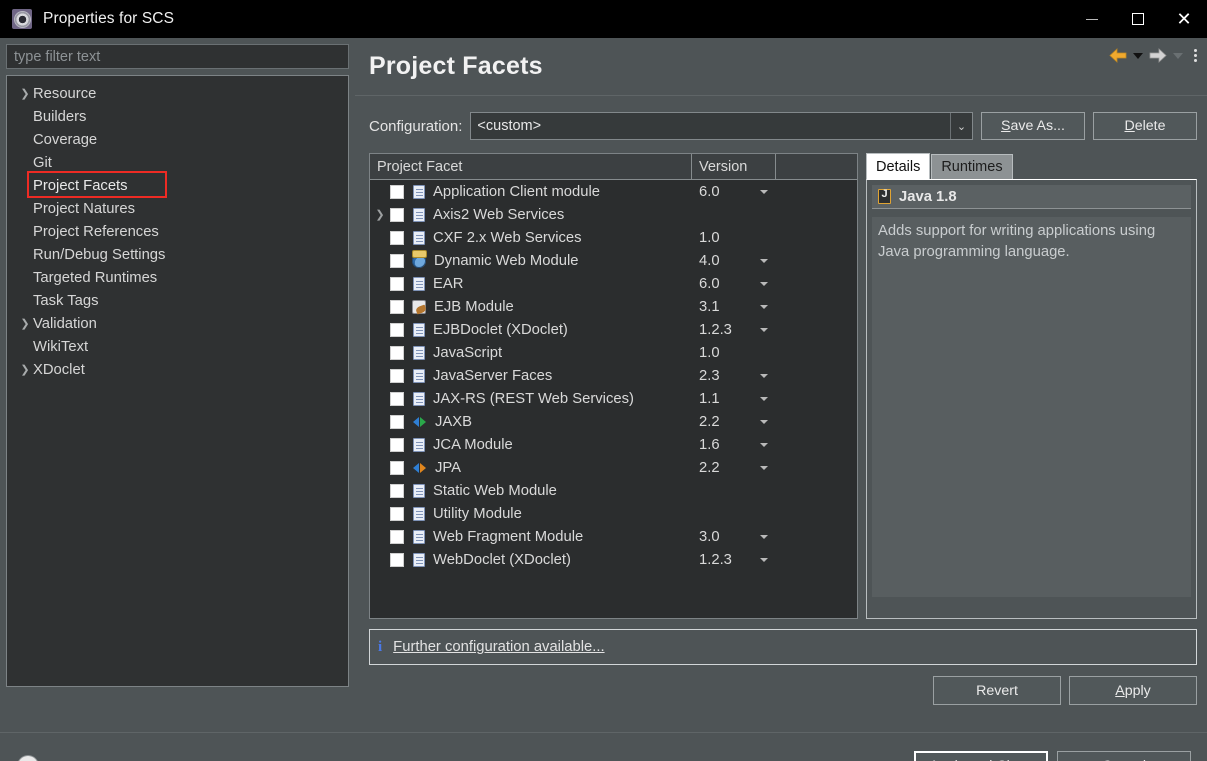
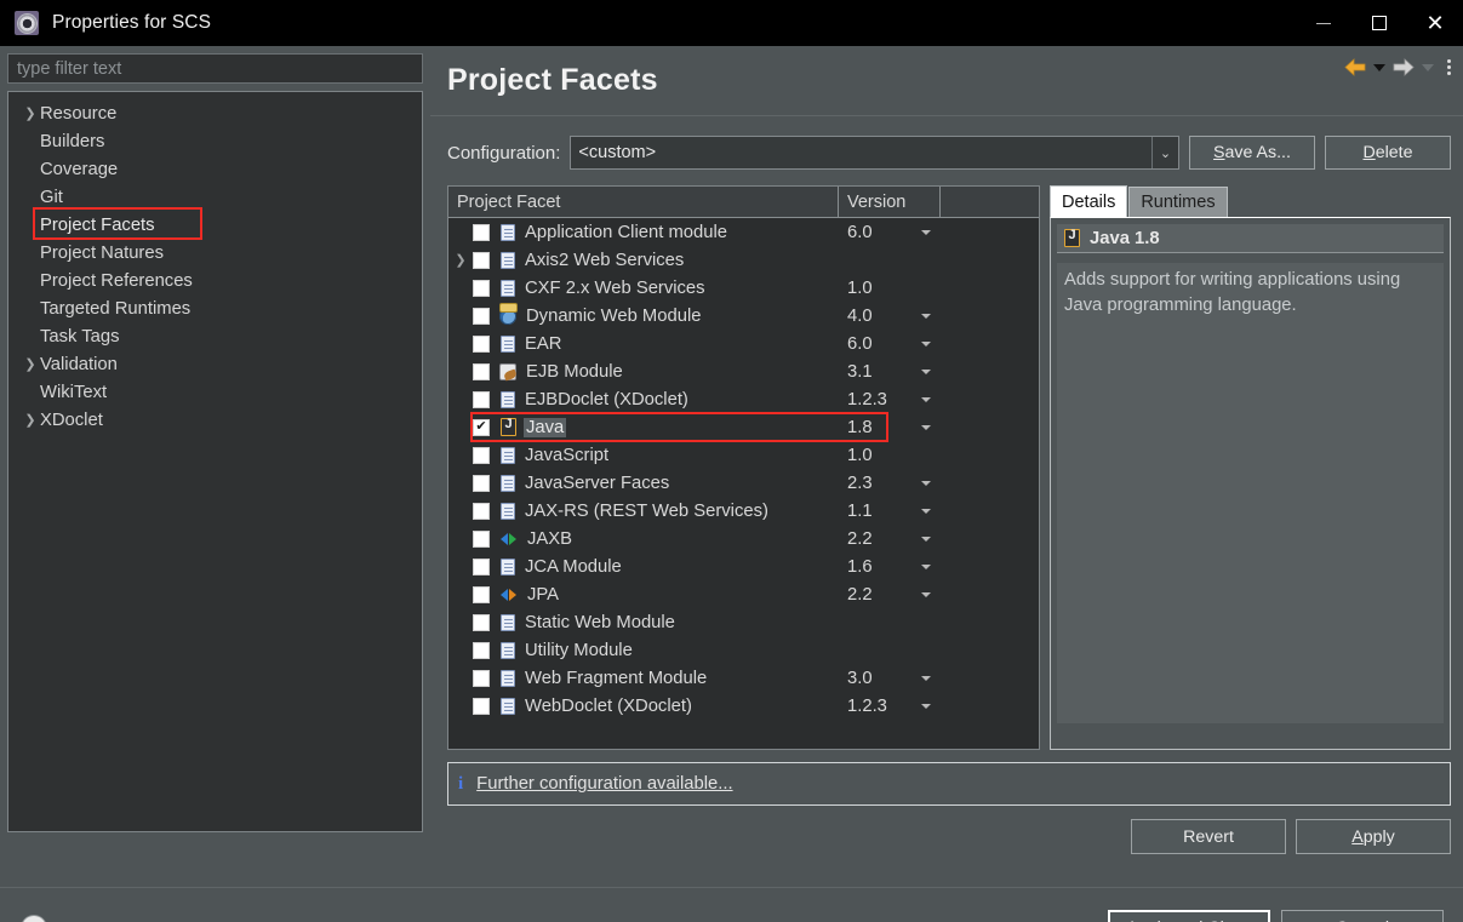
  Properties for SCS
  ✕
  type filter text
  ❯
  Resource
  Builders
  Coverage
  Git
  Project Facets
  Project Natures
  Project References
- Run/Debug Settings
  Targeted Runtimes
  Task Tags
  ❯
  Validation
  WikiText
  ❯
  XDoclet
  Project Facets
  Configuration:
  <custom>
  ⌄
  Save As...
  Delete
  Project Facet
  Version
  Application Client module
  6.0
  ❯
  Axis2 Web Services
  CXF 2.x Web Services
  1.0
  Dynamic Web Module
  4.0
  EAR
  6.0
  EJB Module
  3.1
  EJBDoclet (XDoclet)
  1.2.3
+ ✔
+ Java
+ 1.8
  JavaScript
  1.0
  JavaServer Faces
  2.3
  JAX-RS (REST Web Services)
  1.1
  JAXB
  2.2
  JCA Module
  1.6
  JPA
  2.2
  Static Web Module
  Utility Module
  Web Fragment Module
  3.0
  WebDoclet (XDoclet)
  1.2.3
  Details
  Runtimes
  Java 1.8
  Adds support for writing applications using Java programming language.
  i
  Further configuration available...
  Revert
  Apply
